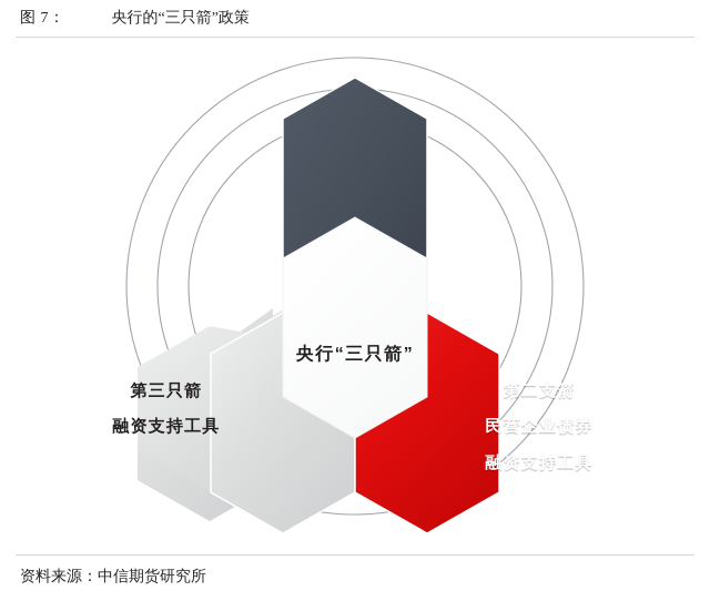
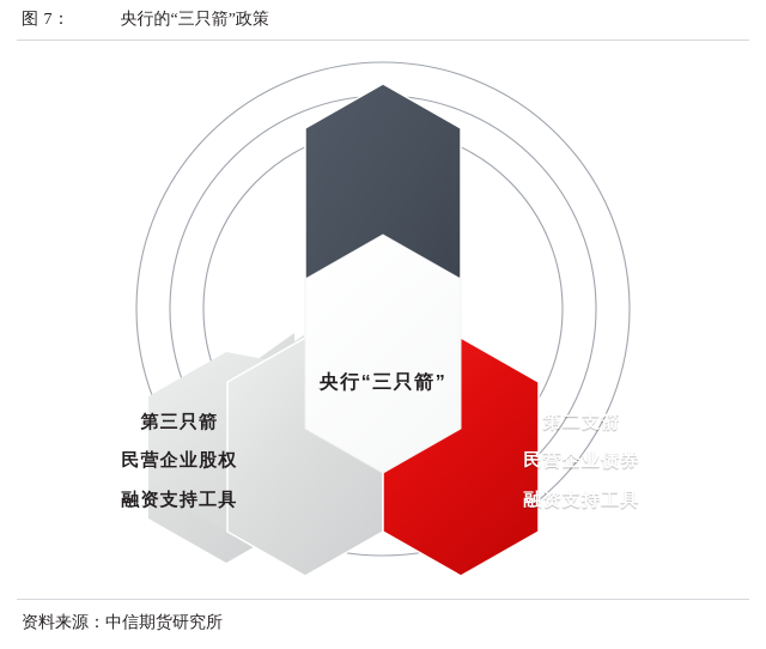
  图 7：
  央行的“三只箭”政策
  第二支箭
  民营企业债券
  融资支持工具
  第三只箭
+ 民营企业股权
  融资支持工具
  央行“三只箭”
  资料来源：中信期货研究所
